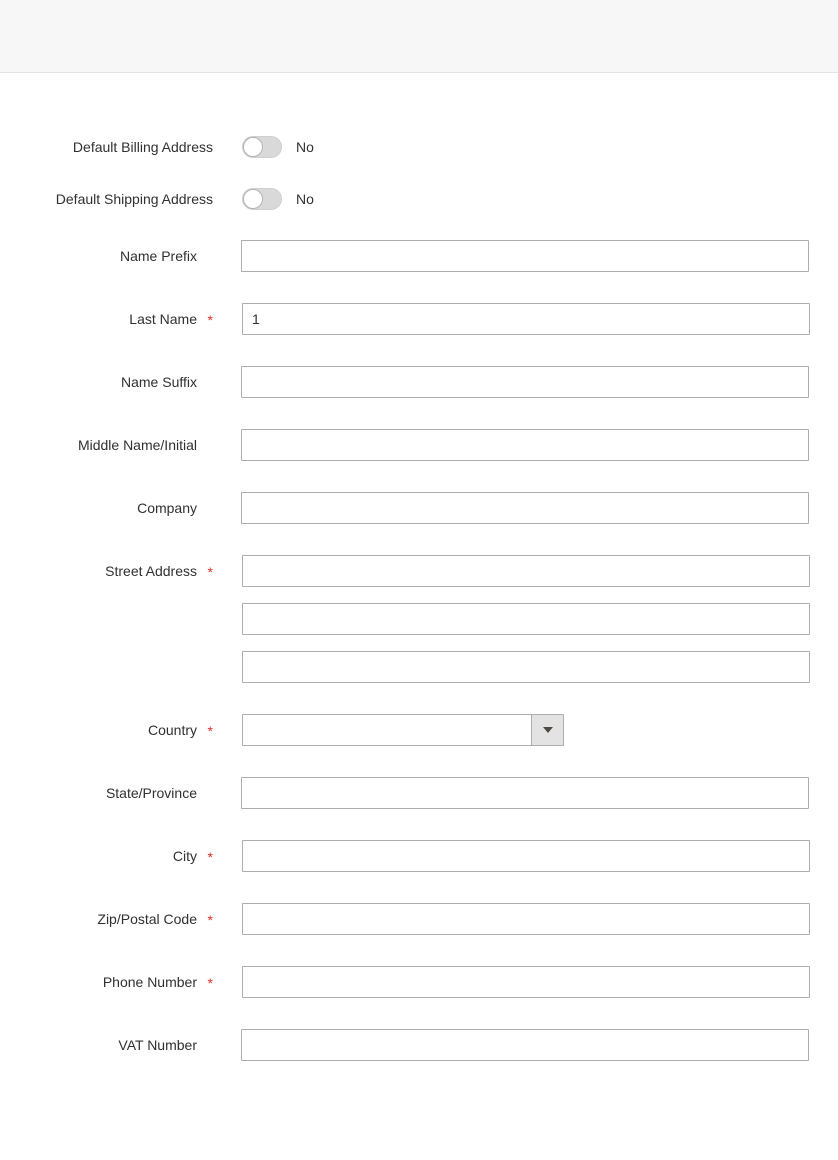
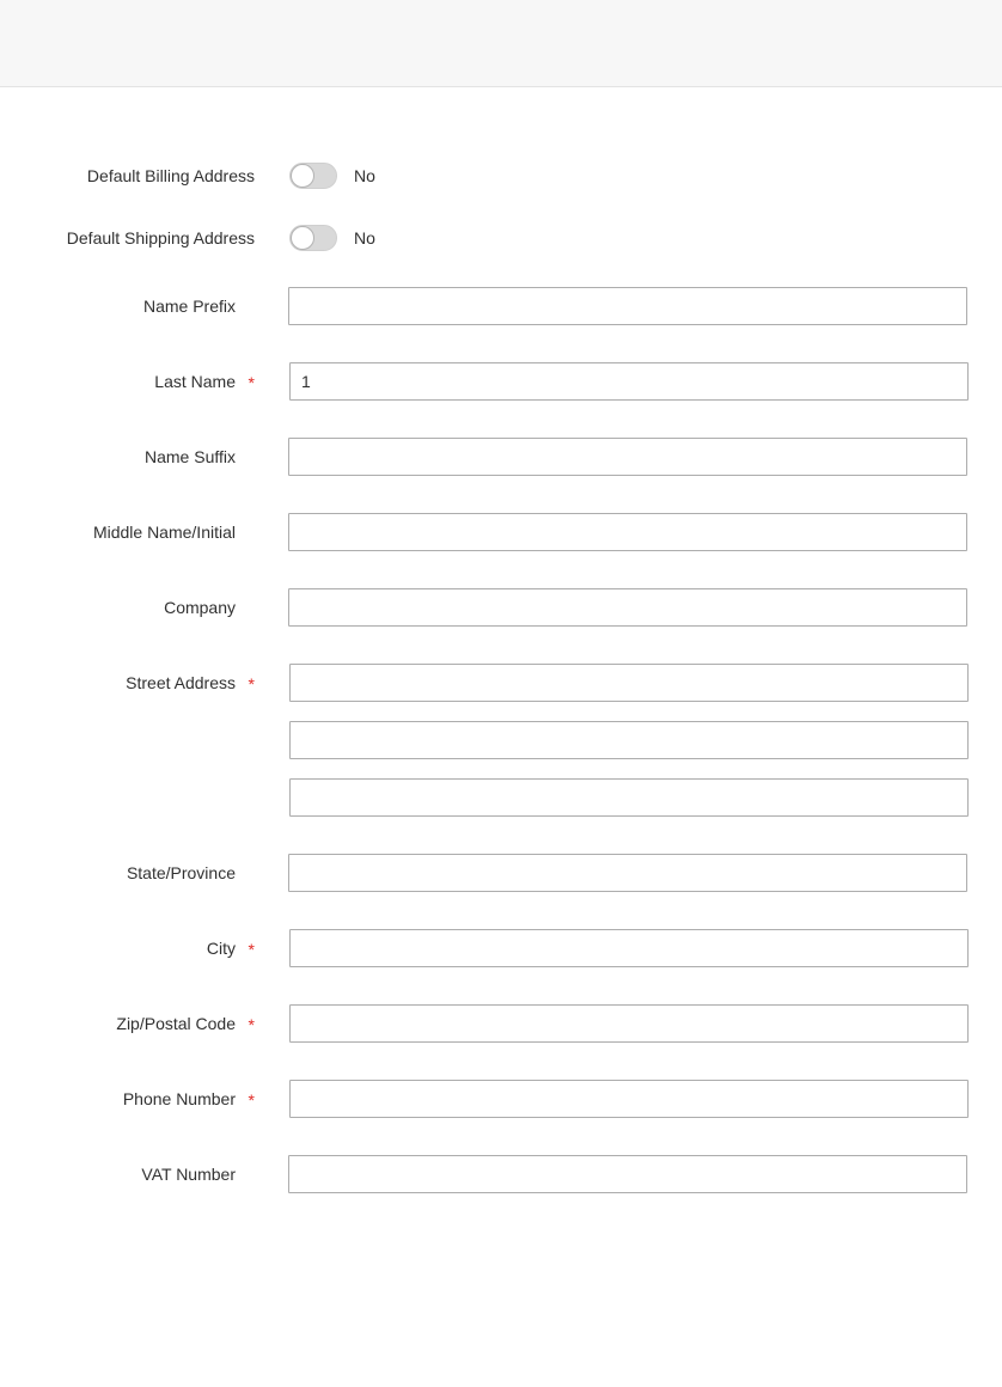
  Default Billing Address
  No
  Default Shipping Address
  No
  Name Prefix
  Last Name *
  1
  Name Suffix
  Middle Name/Initial
  Company
  Street Address *
- Country *
  State/Province
  City *
  Zip/Postal Code *
  Phone Number *
  VAT Number
